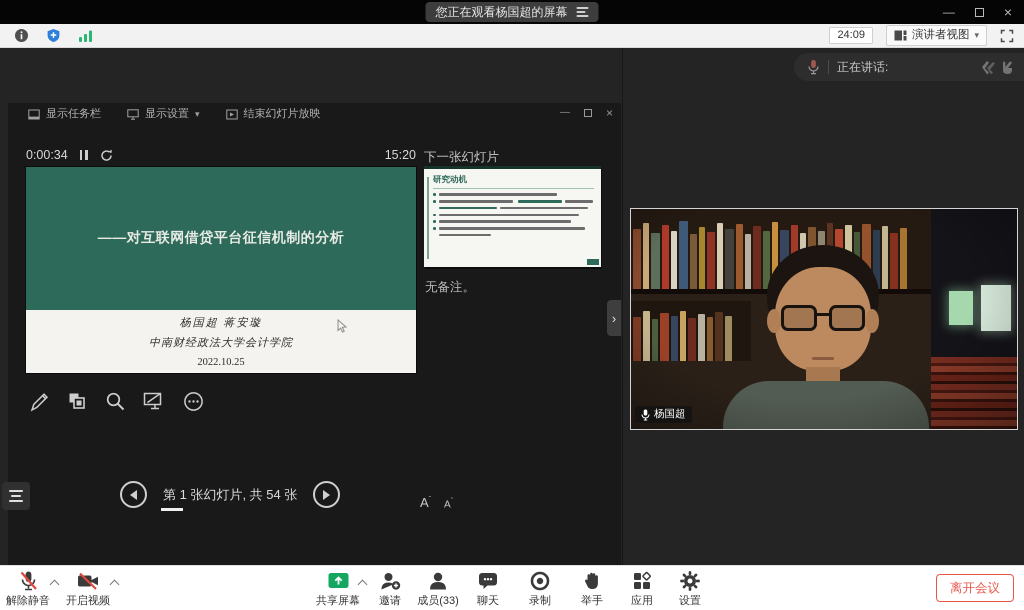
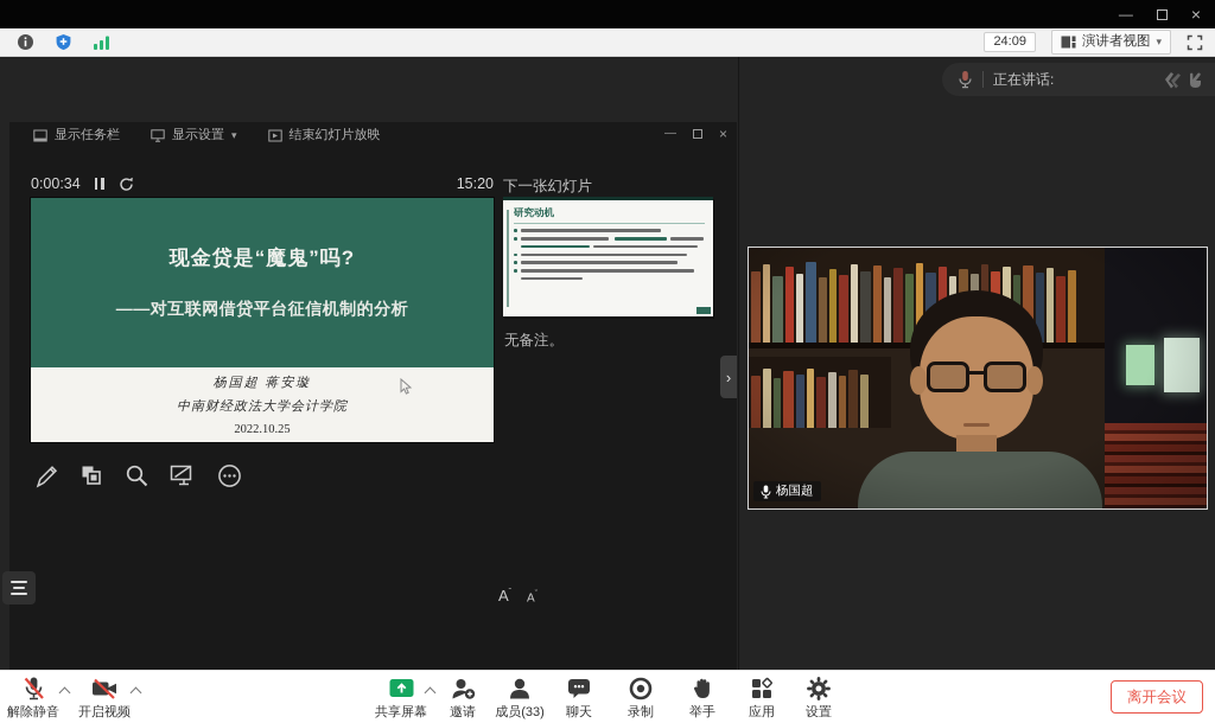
- 您正在观看杨国超的屏幕
  —
  ×
  24:09
  演讲者视图
  ▾
  正在讲话:
  显示任务栏
  显示设置
  ▾
  结束幻灯片放映
  —
  ×
  0:00:34
  15:20
+ 现金贷是“魔鬼”吗?
  ——对互联网借贷平台征信机制的分析
  杨国超 蒋安璇
  中南财经政法大学会计学院
  2022.10.25
- 第 1 张幻灯片, 共 54 张
  下一张幻灯片
  研究动机
  无备注。
  ›
  杨国超
  解除静音
  开启视频
  共享屏幕
  邀请
  成员(33)
  聊天
  录制
  举手
  应用
  设置
  离开会议
